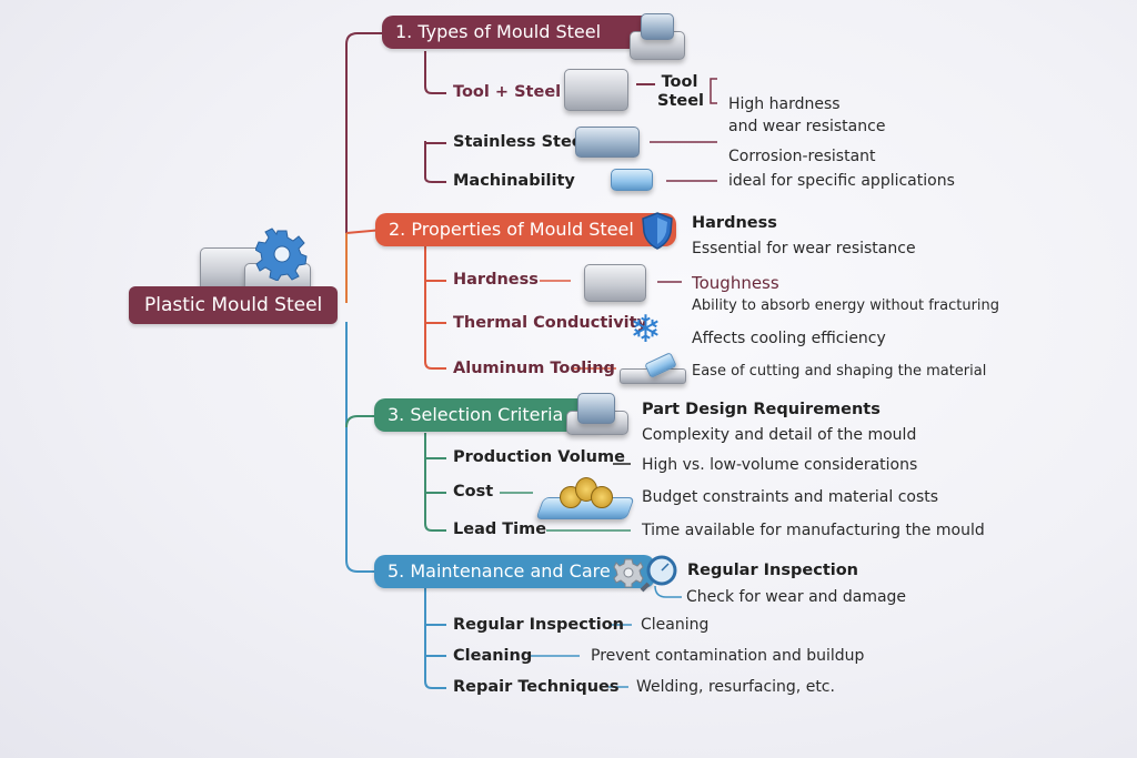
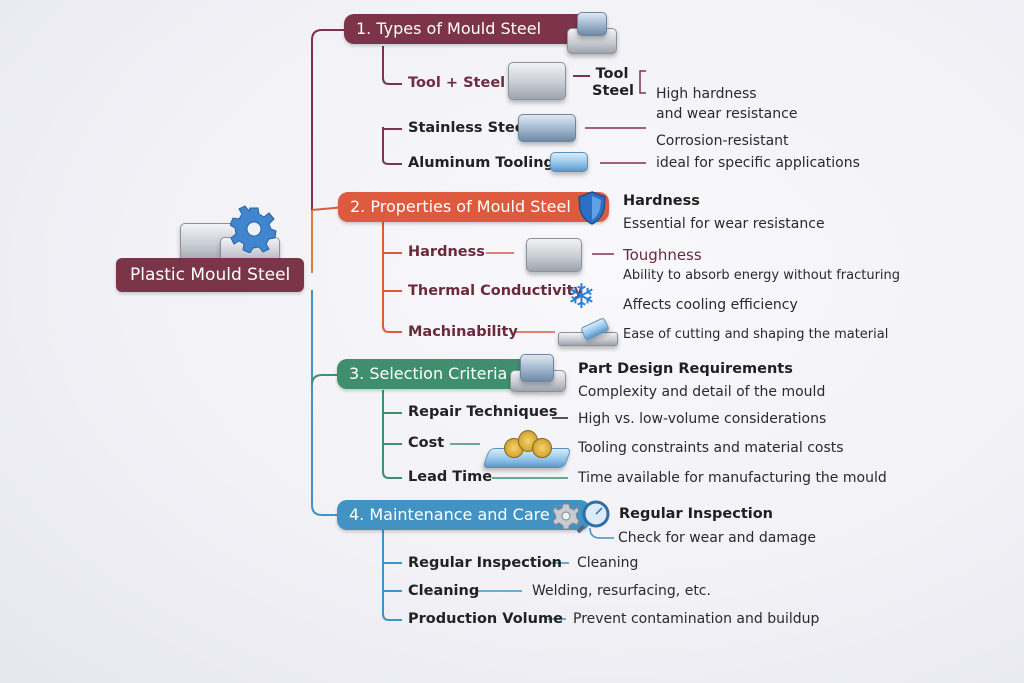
  Plastic Mould Steel
  1. Types of Mould Steel
  Tool + Steel
  Tool Steel
  High hardness
  and wear resistance
  Stainless Ste
  Corrosion-resistant
- Machinability
+ Aluminum Tooling
  ideal for specific applications
  2. Properties of Mould Steel
  Hardness
  Essential for wear resistance
  Hardness
  Toughness
  Ability to absorb energy without fracturing
  Thermal Conductivity
  ❄
  Affects cooling efficiency
- Aluminum Tooling
+ Machinability
  Ease of cutting and shaping the material
  3. Selection Criteria
  Part Design Requirements
  Complexity and detail of the mould
- Production Volume
+ Repair Techniques
  High vs. low-volume considerations
  Cost
- Budget constraints and material costs
+ Tooling constraints and material costs
  Lead Time
  Time available for manufacturing the mould
- 5. Maintenance and Care
+ 4. Maintenance and Care
  Regular Inspection
  Check for wear and damage
  Regular Inspection
  Cleaning
  Cleaning
- Prevent contamination and buildup
+ Welding, resurfacing, etc.
- Repair Techniques
+ Production Volume
- Welding, resurfacing, etc.
+ Prevent contamination and buildup
